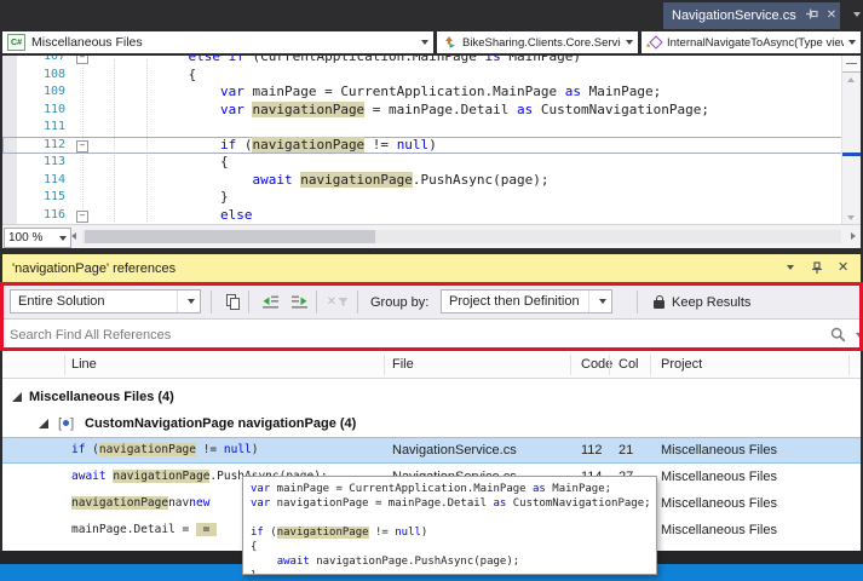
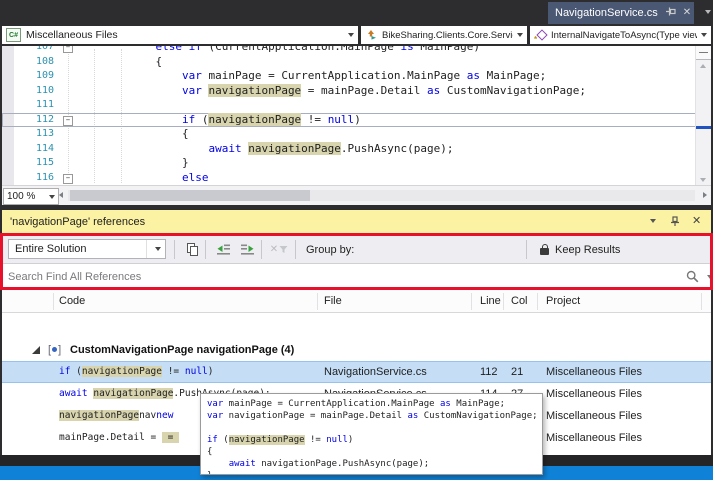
  NavigationService.cs
  ✕
  Miscellaneous Files
  BikeSharing.Clients.Core.Servi
  *
  InternalNavigateToAsync(Type vie
  107
  −
  else if (CurrentApplication.MainPage is MainPage)
  108
  {
  109
  var mainPage = CurrentApplication.MainPage as MainPage;
  110
  var navigationPage = mainPage.Detail as CustomNavigationPage;
  111
  112
  −
  if (navigationPage != null)
  113
  {
  114
  await navigationPage.PushAsync(page);
  115
  }
  116
  −
  else
  100 %
  'navigationPage' references
  ✕
  Entire Solution
  ✕
  Group by:
- Project then Definition
  Keep Results
  Search Find All References
- Line
+ Code
  File
- Code
+ Line
  Col
  Project
- Miscellaneous Files (4)
  [ ]
  CustomNavigationPage navigationPage (4)
  if (navigationPage != null)
  NavigationService.cs
  112
  21
  Miscellaneous Files
  Miscellaneous Files
  navigationPagenavnew
  Miscellaneous Files
  mainPage.Detail = =
  Miscellaneous Files
  var mainPage = CurrentApplication.MainPage as MainPage;
  var navigationPage = mainPage.Detail as CustomNavigationPage;
  if (navigationPage != null)
  {
  await navigationPage.PushAsync(page);
